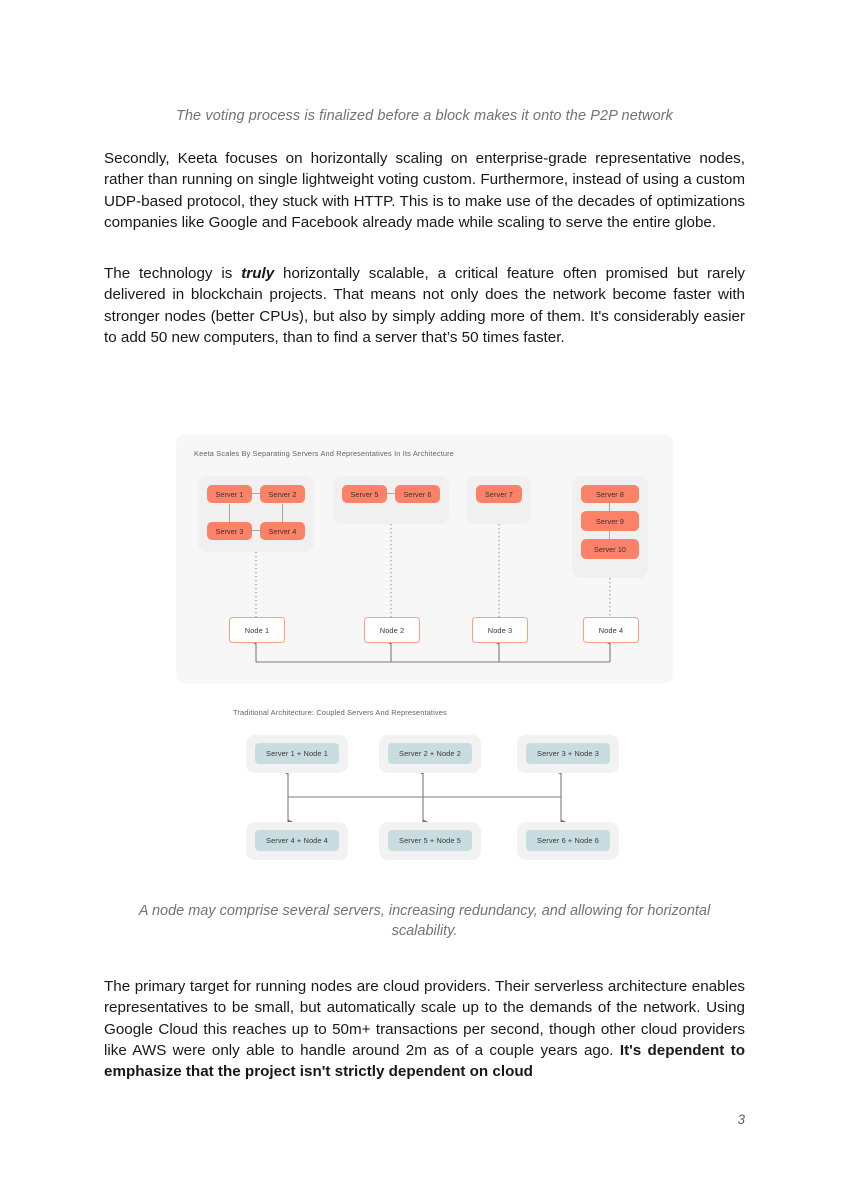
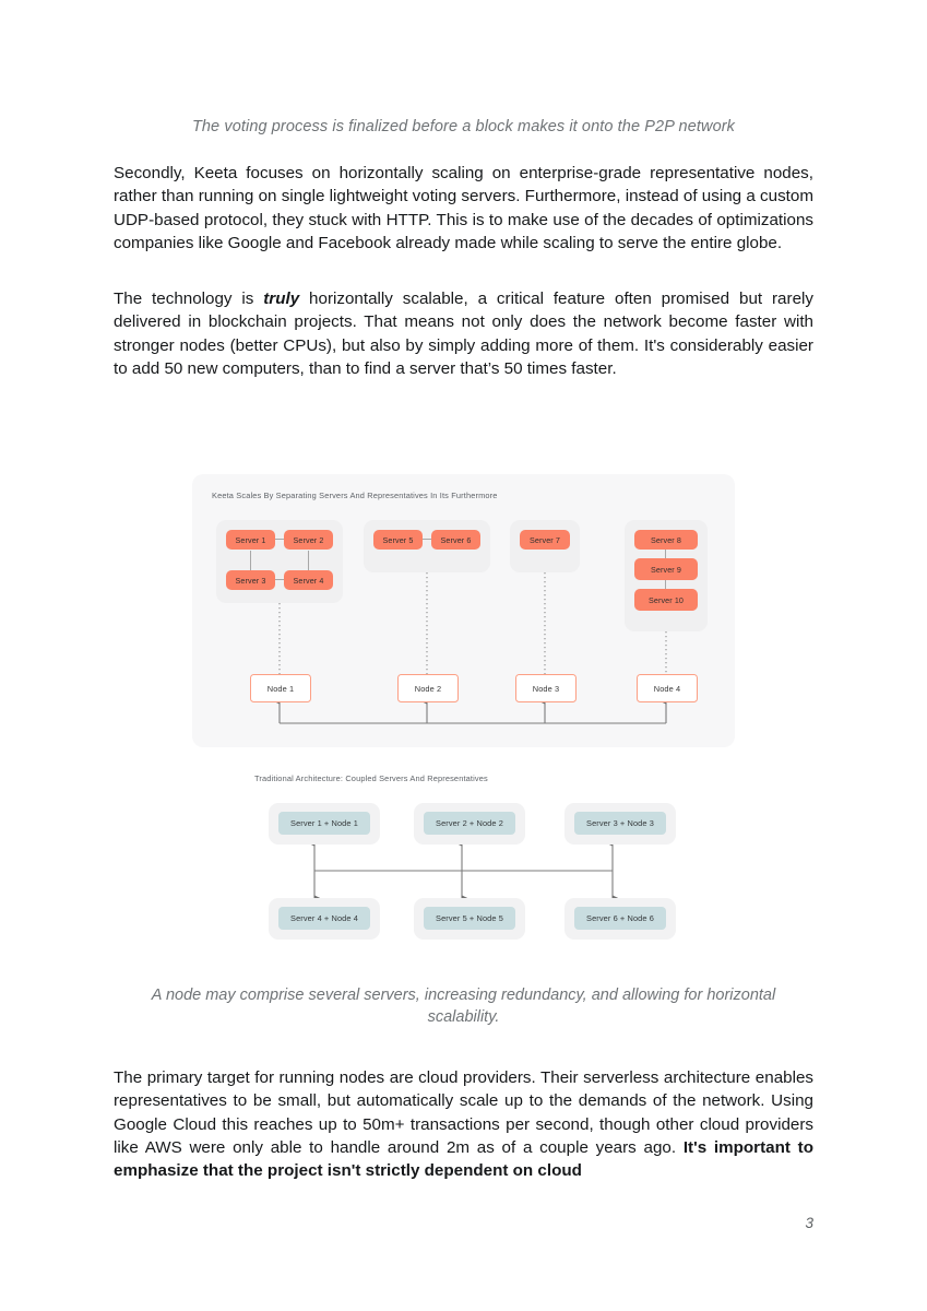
  The voting process is finalized before a block makes it onto the P2P network
- Secondly, Keeta focuses on horizontally scaling on enterprise-grade representative nodes, rather than running on single lightweight voting custom. Furthermore, instead of using a custom UDP-based protocol, they stuck with HTTP. This is to make use of the decades of optimizations companies like Google and Facebook already made while scaling to serve the entire globe.
+ Secondly, Keeta focuses on horizontally scaling on enterprise-grade representative nodes, rather than running on single lightweight voting servers. Furthermore, instead of using a custom UDP-based protocol, they stuck with HTTP. This is to make use of the decades of optimizations companies like Google and Facebook already made while scaling to serve the entire globe.
  The technology is truly horizontally scalable, a critical feature often promised but rarely delivered in blockchain projects. That means not only does the network become faster with stronger nodes (better CPUs), but also by simply adding more of them. It's considerably easier to add 50 new computers, than to find a server that’s 50 times faster.
- Keeta Scales By Separating Servers And Representatives In Its Architecture
+ Keeta Scales By Separating Servers And Representatives In Its Furthermore
  Server 1
  Server 2
  Server 3
  Server 4
  Server 5
  Server 6
  Server 7
  Server 8
  Server 9
  Server 10
  Node 1
  Node 2
  Node 3
  Node 4
  Traditional Architecture: Coupled Servers And Representatives
  Server 1 + Node 1
  Server 2 + Node 2
  Server 3 + Node 3
  Server 4 + Node 4
  Server 5 + Node 5
  Server 6 + Node 6
  A node may comprise several servers, increasing redundancy, and allowing for horizontal scalability.
- The primary target for running nodes are cloud providers. Their serverless architecture enables representatives to be small, but automatically scale up to the demands of the network. Using Google Cloud this reaches up to 50m+ transactions per second, though other cloud providers like AWS were only able to handle around 2m as of a couple years ago. It's dependent to emphasize that the project isn't strictly dependent on cloud
+ The primary target for running nodes are cloud providers. Their serverless architecture enables representatives to be small, but automatically scale up to the demands of the network. Using Google Cloud this reaches up to 50m+ transactions per second, though other cloud providers like AWS were only able to handle around 2m as of a couple years ago. It's important to emphasize that the project isn't strictly dependent on cloud
  3
